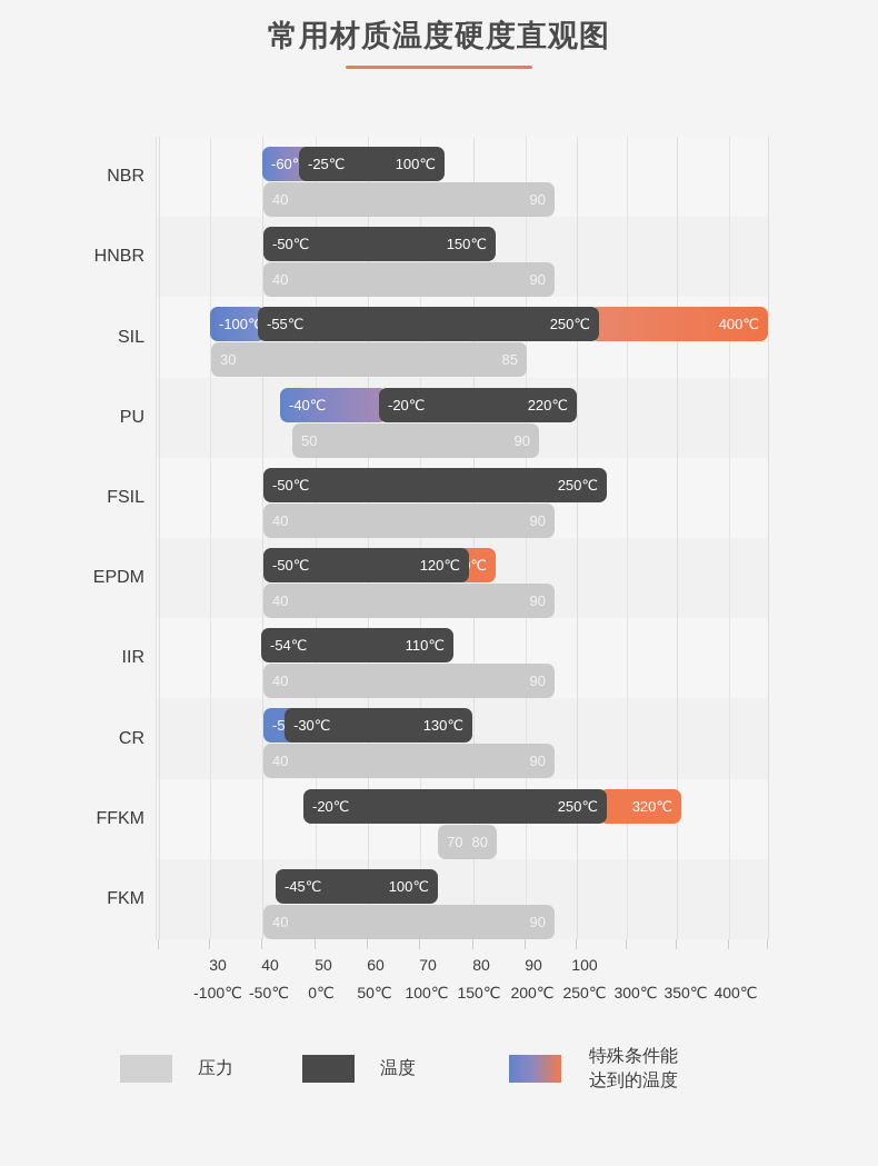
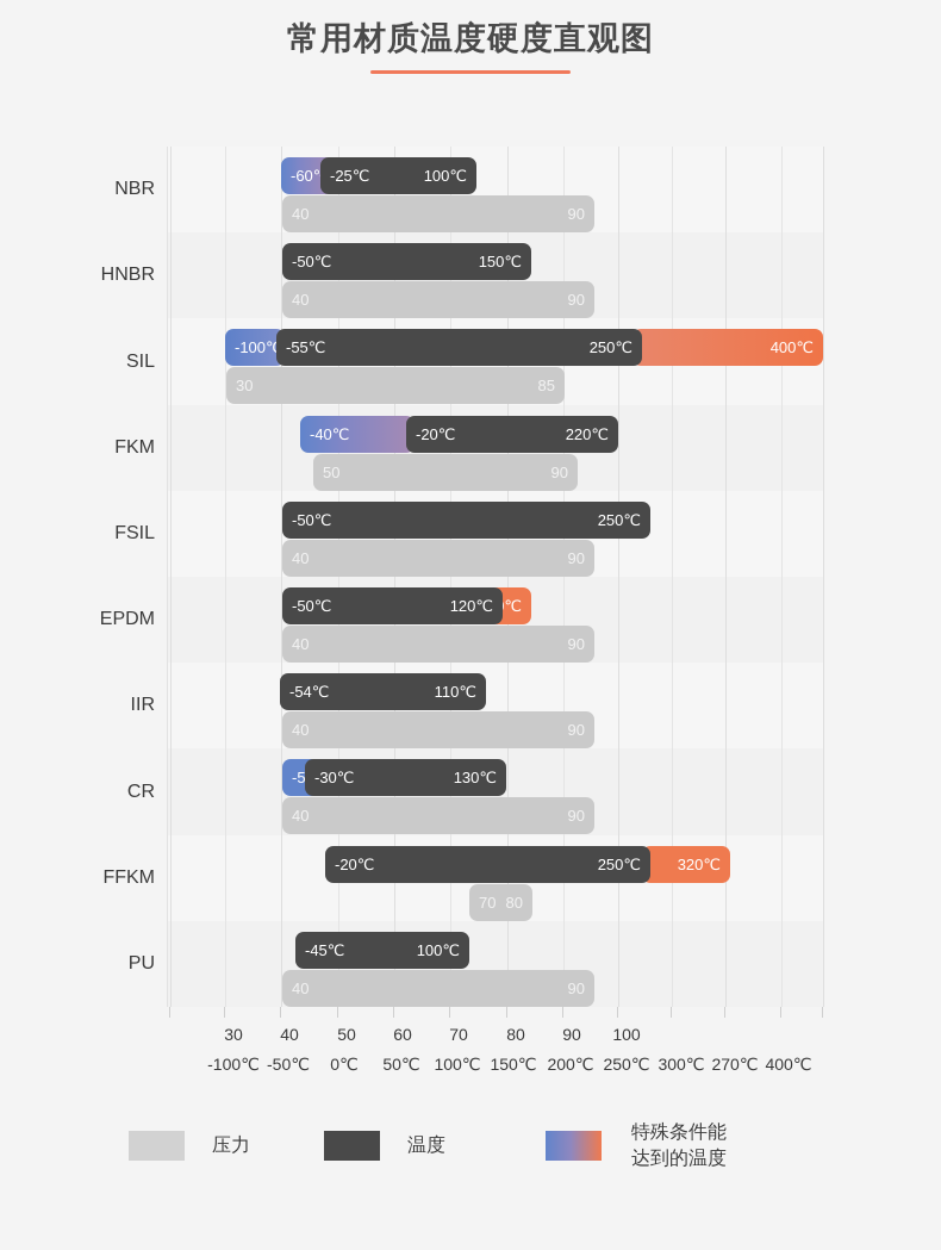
  常用材质温度硬度直观图
  -60
  -25℃
  100℃
  40
  90
  -50℃
  150℃
  40
  90
  -100℃
  400℃
  -55℃
  250℃
  30
  85
  -40℃
  -20℃
  220℃
  50
  90
  -50℃
  250℃
  40
  90
  -50℃
  120℃
  40
  90
  -54℃
  110℃
  40
  90
  -30℃
  130℃
  40
  90
  320℃
  -20℃
  250℃
  70
  80
  -45℃
  100℃
  40
  90
  NBR
  HNBR
  SIL
- PU
+ FKM
  FSIL
  EPDM
  IIR
  CR
  FFKM
- FKM
+ PU
  30
  40
  50
  60
  70
  80
  90
  100
  -100℃
  -50℃
  0℃
  50℃
  100℃
  150℃
  200℃
  250℃
  300℃
- 350℃
+ 270℃
  400℃
  压力
  温度
  特殊条件能
  达到的温度
